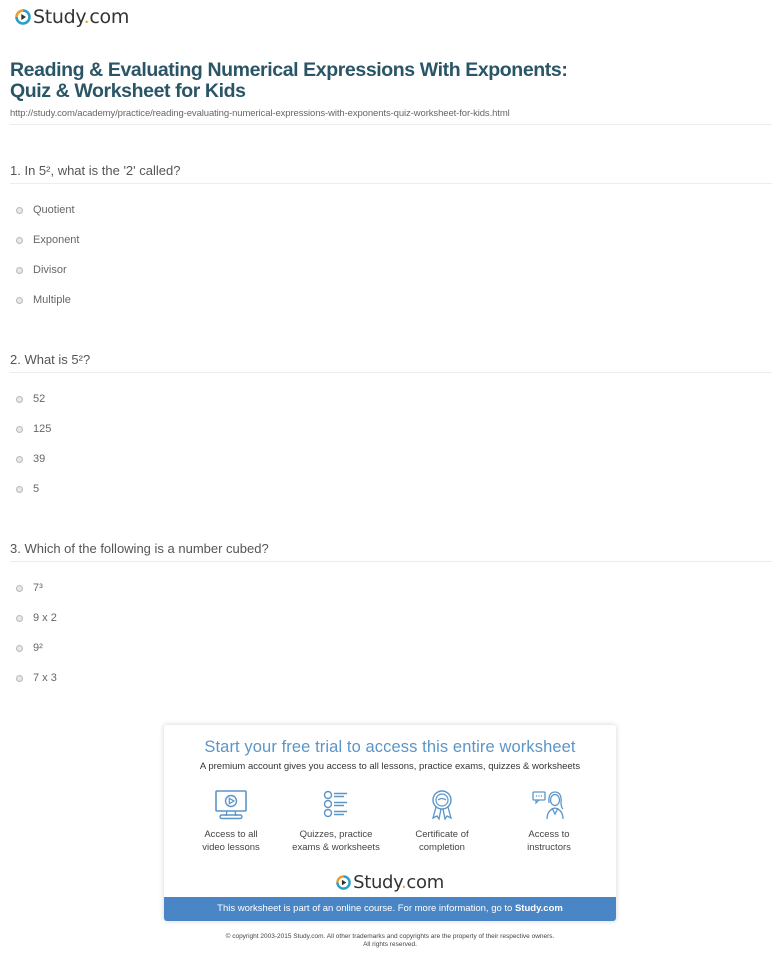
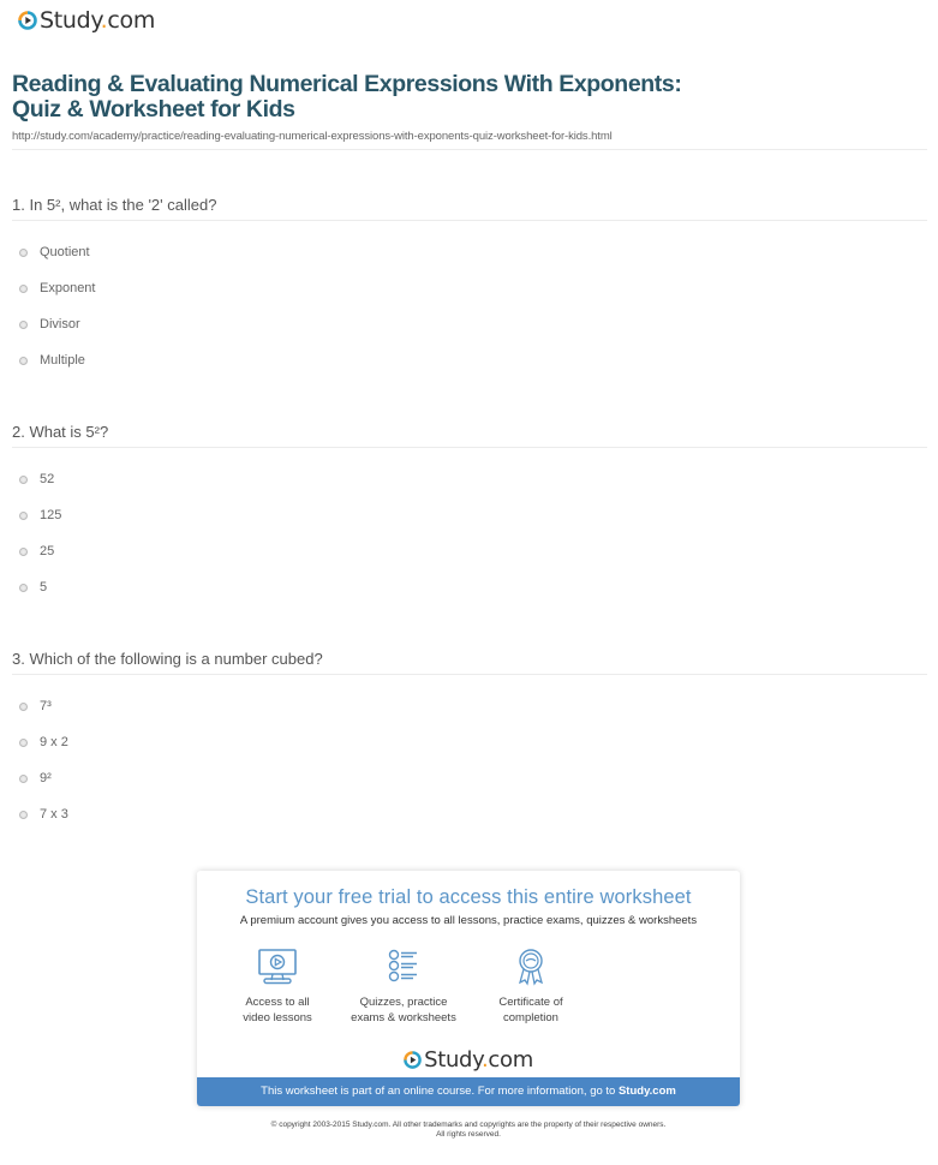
  Study.com
  Reading & Evaluating Numerical Expressions With Exponents: Quiz & Worksheet for Kids
  http://study.com/academy/practice/reading-evaluating-numerical-expressions-with-exponents-quiz-worksheet-for-kids.html
  1. In 5², what is the '2' called?
  Quotient
  Exponent
  Divisor
  Multiple
  2. What is 5²?
  52
  125
- 39
+ 25
  5
  3. Which of the following is a number cubed?
  7³
  9 x 2
  9²
  7 x 3
  Start your free trial to access this entire worksheet
  A premium account gives you access to all lessons, practice exams, quizzes & worksheets
  Access to all
  video lessons
  Quizzes, practice
  exams & worksheets
  Certificate of
  completion
- Access to
- instructors
  Study.com
  This worksheet is part of an online course. For more information, go to Study.com
